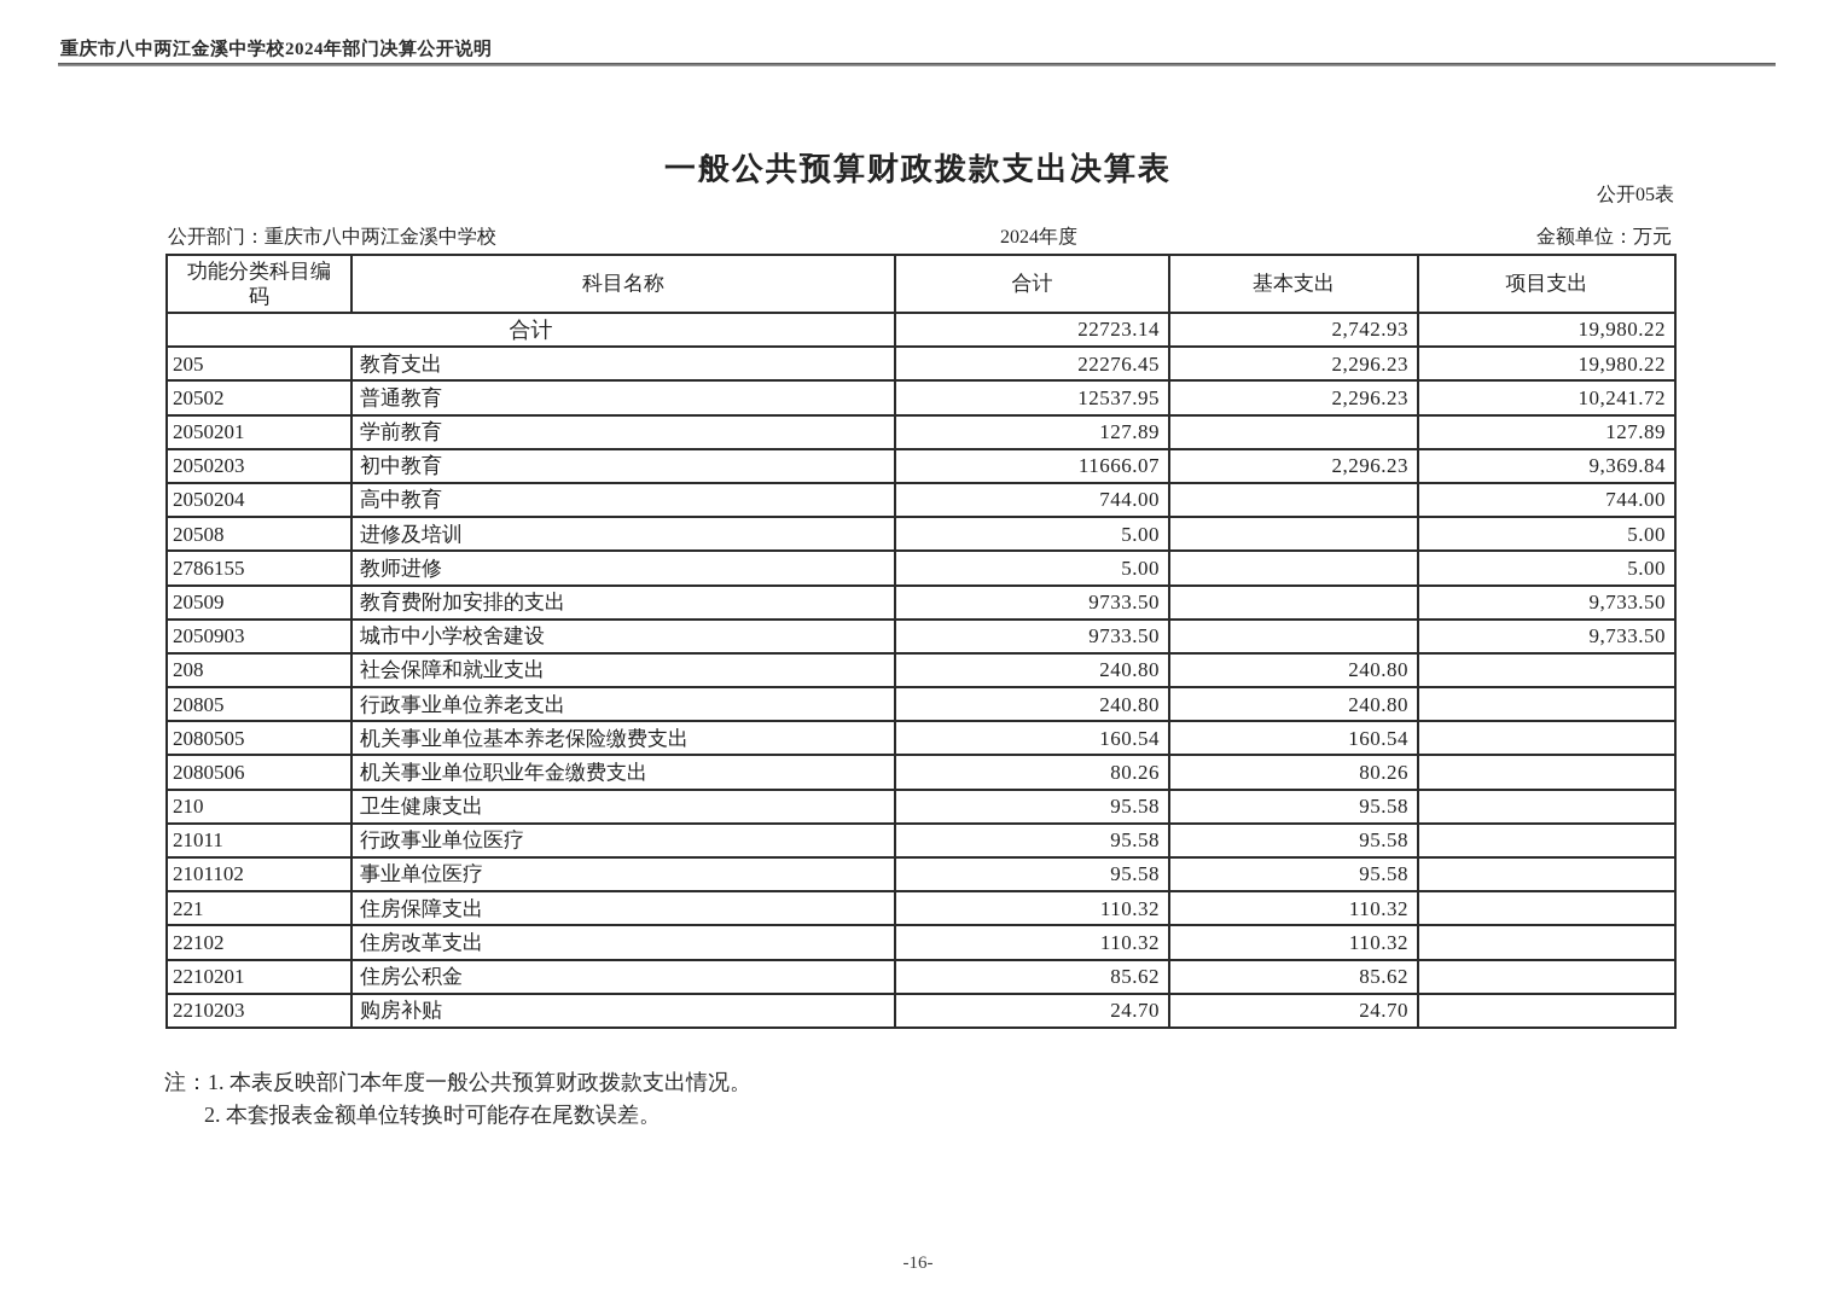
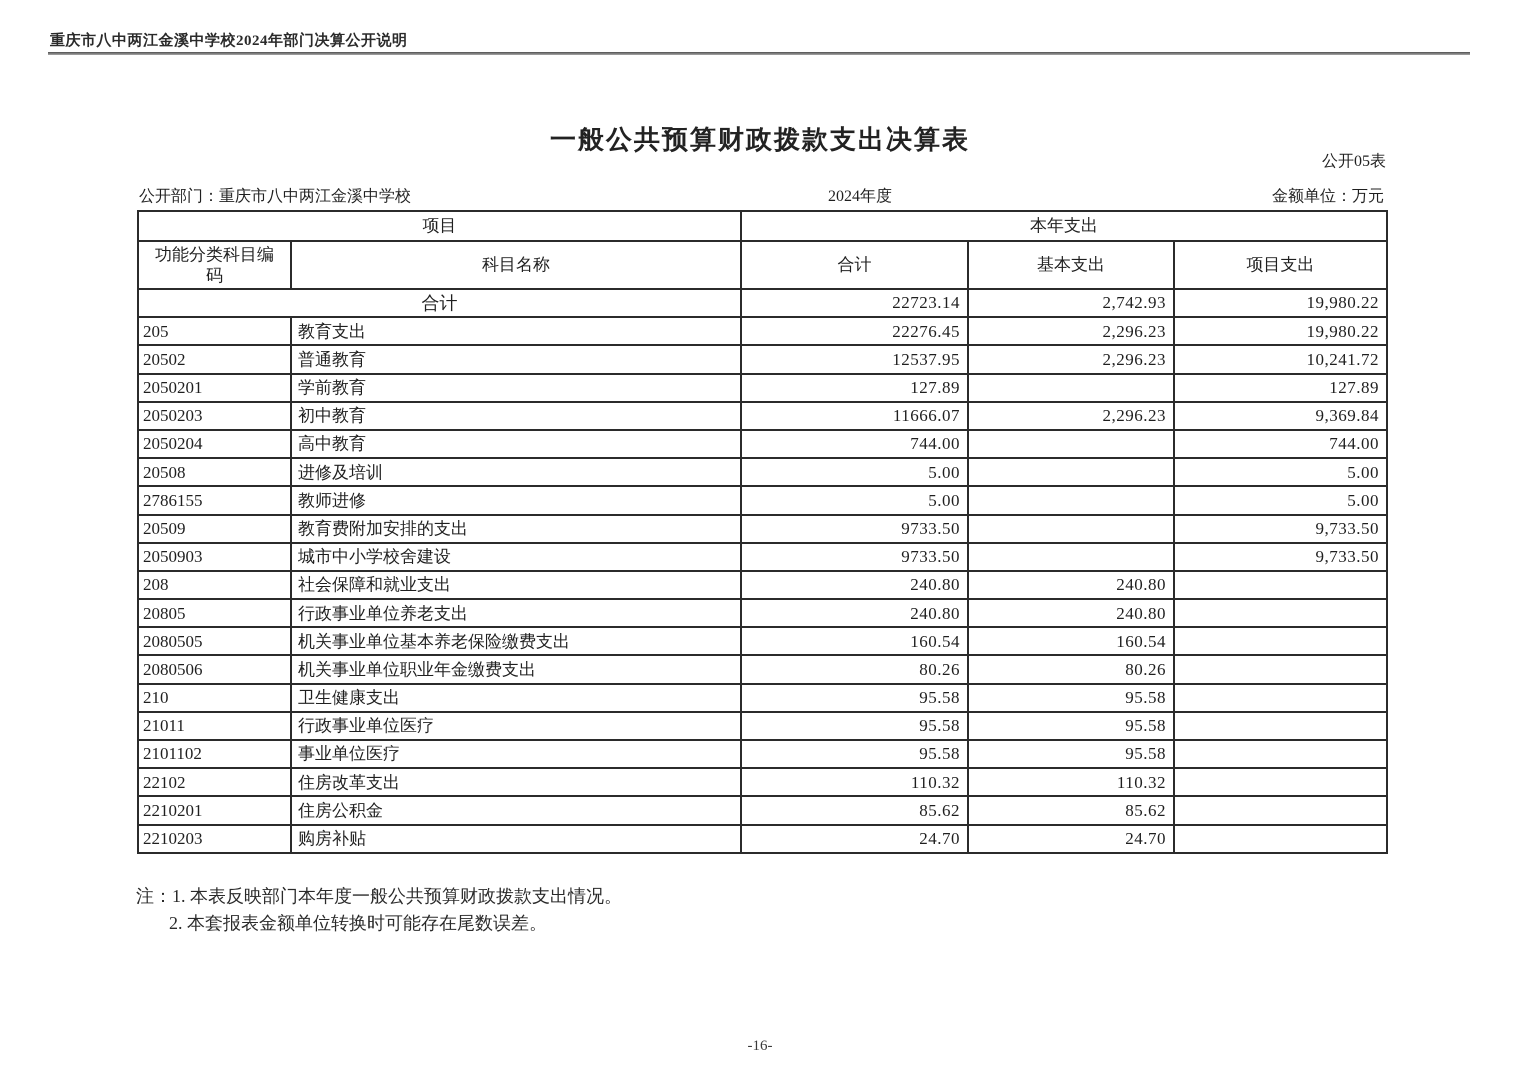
  重庆市八中两江金溪中学校2024年部门决算公开说明
  一般公共预算财政拨款支出决算表
  公开05表
  公开部门：重庆市八中两江金溪中学校
  2024年度
  金额单位：万元
+ 项目	本年支出
  功能分类科目编码	科目名称	合计	基本支出	项目支出
  合计	22723.14	2,742.93	19,980.22
  205	教育支出	22276.45	2,296.23	19,980.22
  20502	普通教育	12537.95	2,296.23	10,241.72
  2050201	学前教育	127.89		127.89
  2050203	初中教育	11666.07	2,296.23	9,369.84
  2050204	高中教育	744.00		744.00
  20508	进修及培训	5.00		5.00
  2786155	教师进修	5.00		5.00
  20509	教育费附加安排的支出	9733.50		9,733.50
  2050903	城市中小学校舍建设	9733.50		9,733.50
  208	社会保障和就业支出	240.80	240.80
  20805	行政事业单位养老支出	240.80	240.80
  2080505	机关事业单位基本养老保险缴费支出	160.54	160.54
  2080506	机关事业单位职业年金缴费支出	80.26	80.26
  210	卫生健康支出	95.58	95.58
  21011	行政事业单位医疗	95.58	95.58
  2101102	事业单位医疗	95.58	95.58
- 221	住房保障支出	110.32	110.32
  22102	住房改革支出	110.32	110.32
  2210201	住房公积金	85.62	85.62
  2210203	购房补贴	24.70	24.70
  注：1. 本表反映部门本年度一般公共预算财政拨款支出情况。
  2. 本套报表金额单位转换时可能存在尾数误差。
  -16-
